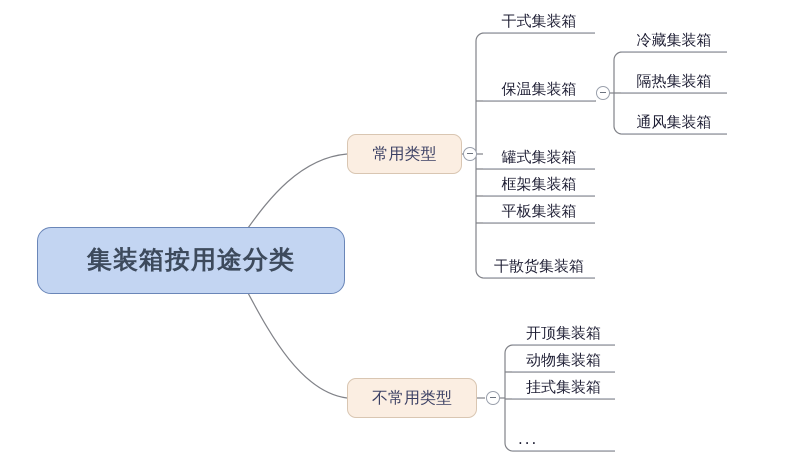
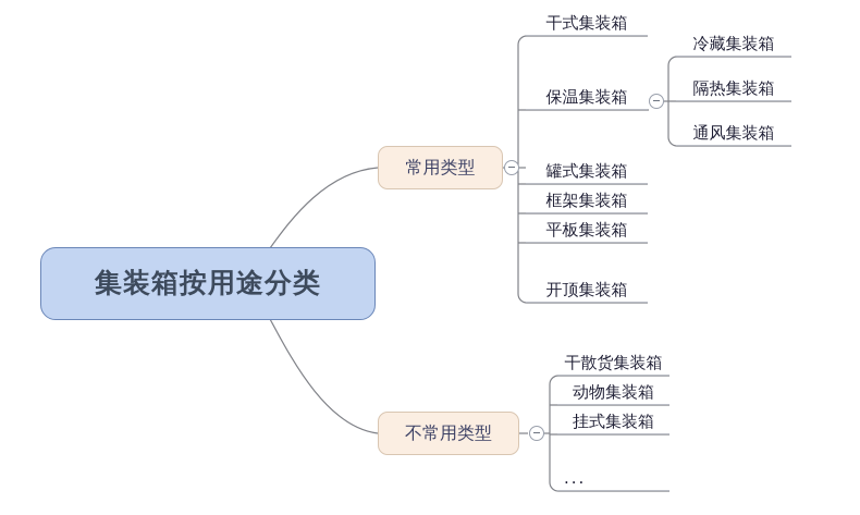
  集装箱按用途分类
  常用类型
  干式集装箱
  保温集装箱
  罐式集装箱
  框架集装箱
  平板集装箱
- 干散货集装箱
+ 开顶集装箱
  冷藏集装箱
  隔热集装箱
  通风集装箱
  不常用类型
- 开顶集装箱
+ 干散货集装箱
  动物集装箱
  挂式集装箱
  ...
